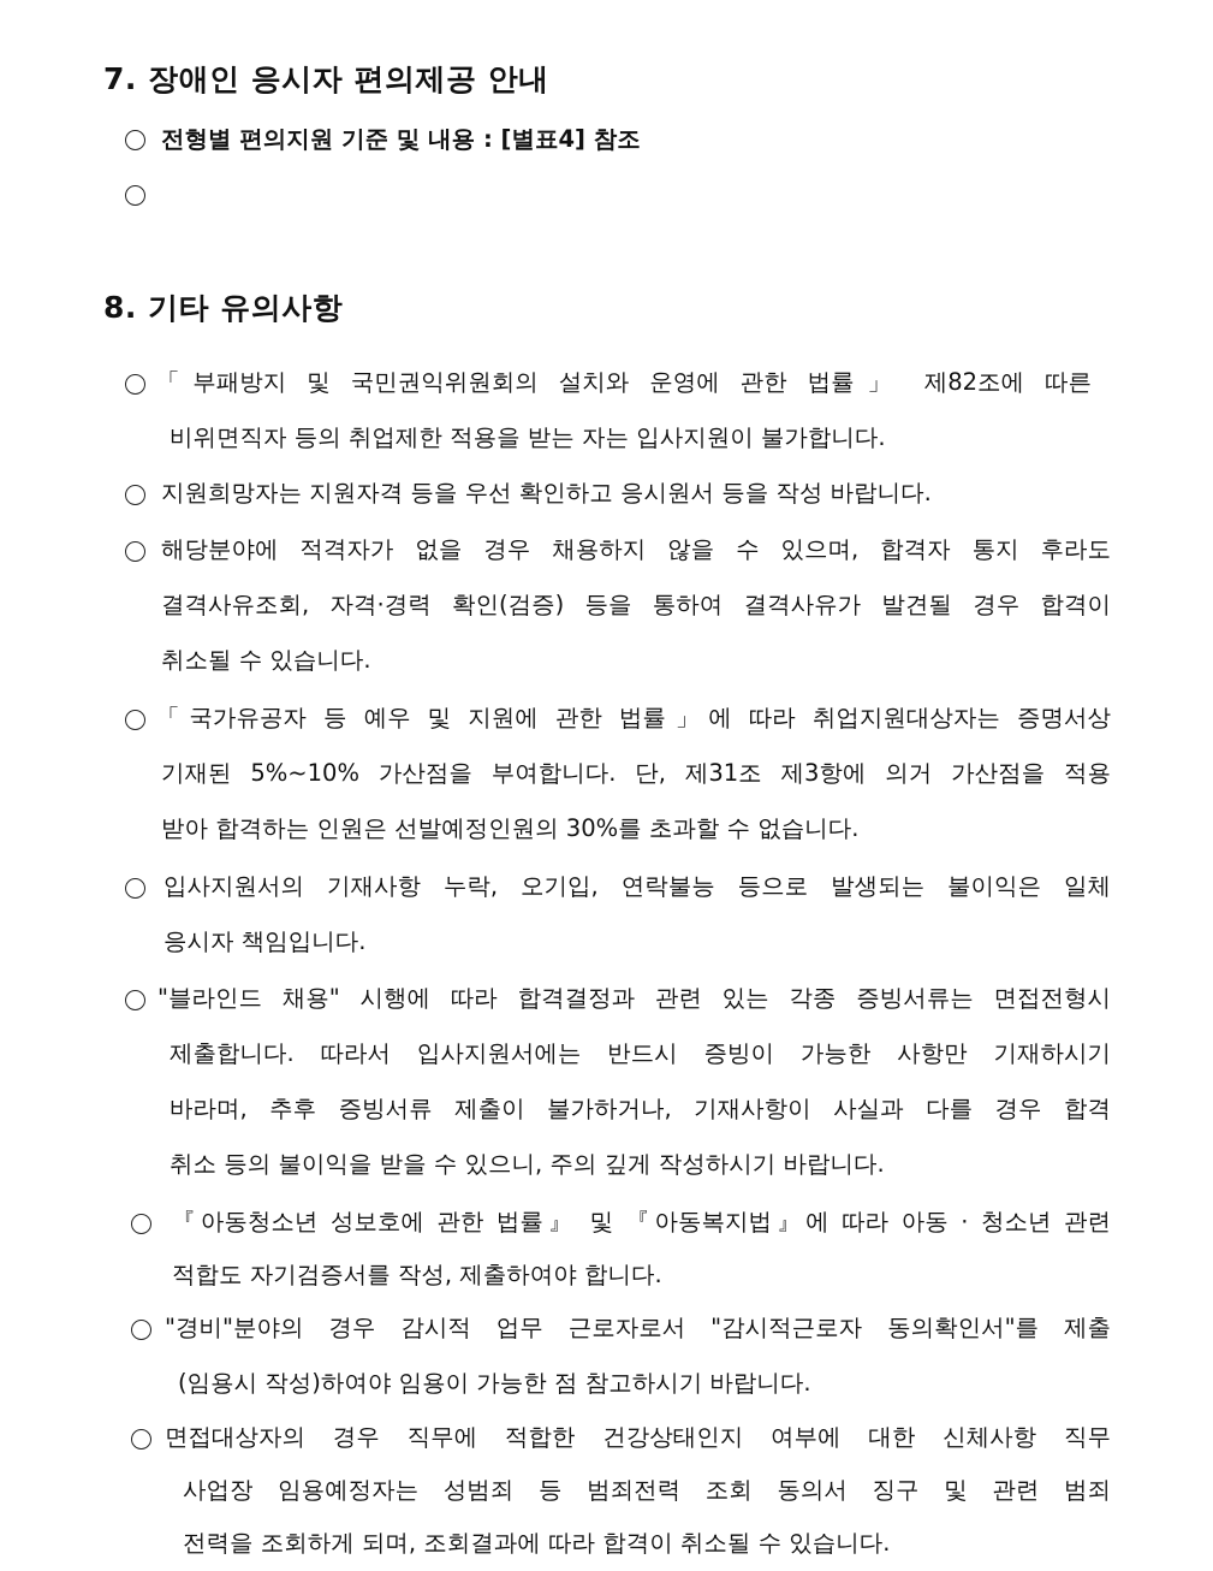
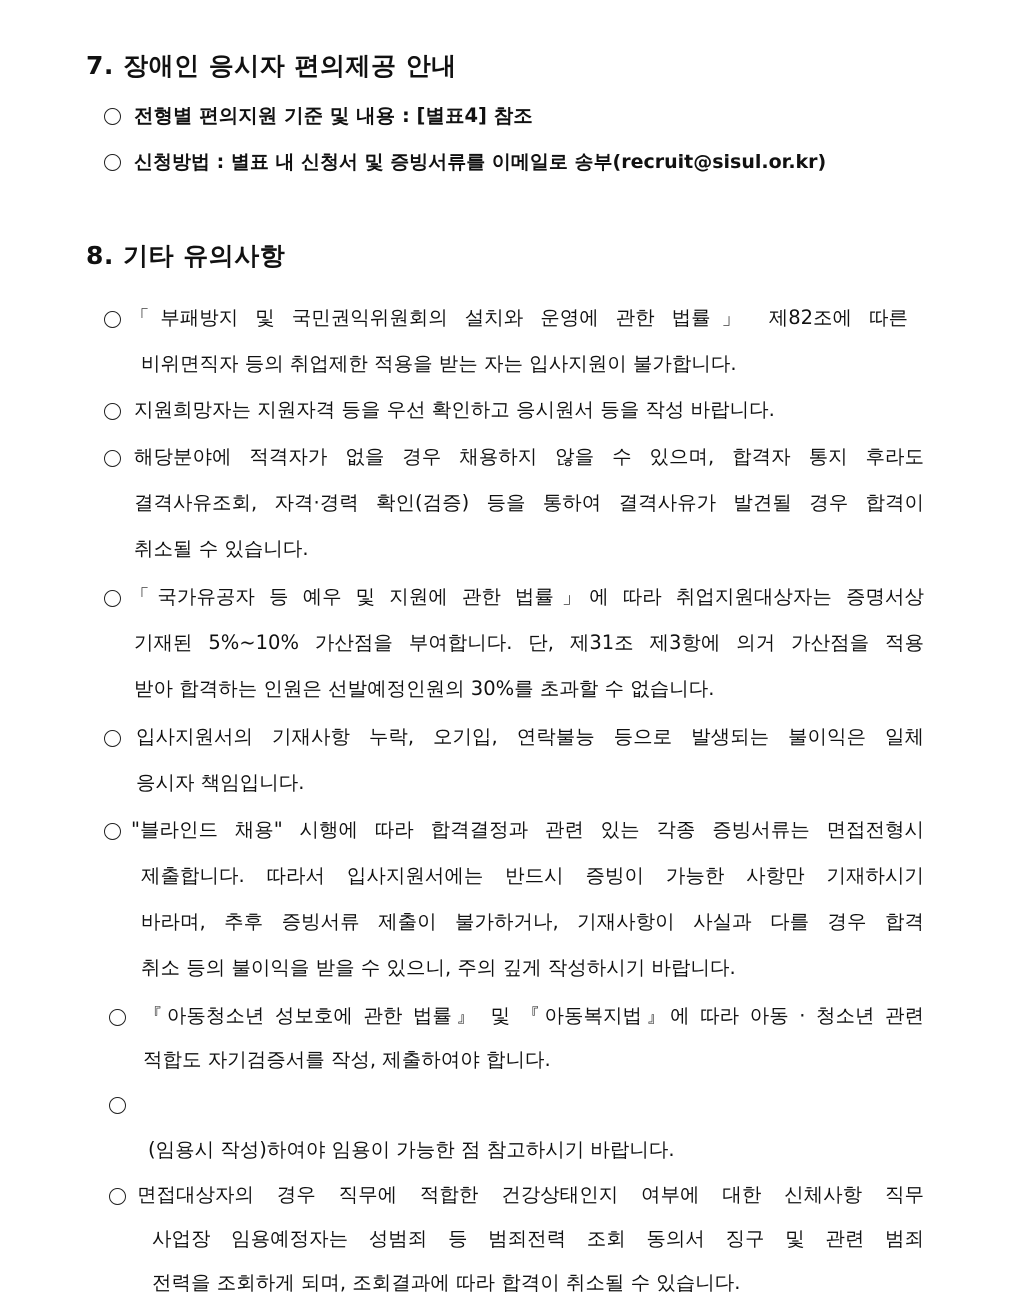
  7. 장애인 응시자 편의제공 안내
  전형별 편의지원 기준 및 내용 : [별표4] 참조
+ 신청방법 : 별표 내 신청서 및 증빙서류를 이메일로 송부(recruit@sisul.or.kr)
  8. 기타 유의사항
  「부패방지 및 국민권익위원회의 설치와 운영에 관한 법률」 제82조에 따른
  비위면직자 등의 취업제한 적용을 받는 자는 입사지원이 불가합니다.
  지원희망자는 지원자격 등을 우선 확인하고 응시원서 등을 작성 바랍니다.
  해당분야에 적격자가 없을 경우 채용하지 않을 수 있으며, 합격자 통지 후라도
  결격사유조회, 자격·경력 확인(검증) 등을 통하여 결격사유가 발견될 경우 합격이
  취소될 수 있습니다.
  「국가유공자 등 예우 및 지원에 관한 법률」에 따라 취업지원대상자는 증명서상
  기재된 5%~10% 가산점을 부여합니다. 단, 제31조 제3항에 의거 가산점을 적용
  받아 합격하는 인원은 선발예정인원의 30%를 초과할 수 없습니다.
  입사지원서의 기재사항 누락, 오기입, 연락불능 등으로 발생되는 불이익은 일체
  응시자 책임입니다.
  "블라인드 채용" 시행에 따라 합격결정과 관련 있는 각종 증빙서류는 면접전형시
  제출합니다. 따라서 입사지원서에는 반드시 증빙이 가능한 사항만 기재하시기
  바라며, 추후 증빙서류 제출이 불가하거나, 기재사항이 사실과 다를 경우 합격
  취소 등의 불이익을 받을 수 있으니, 주의 깊게 작성하시기 바랍니다.
  『아동청소년 성보호에 관한 법률』 및 『아동복지법』에 따라 아동 · 청소년 관련
  적합도 자기검증서를 작성, 제출하여야 합니다.
- "경비"분야의 경우 감시적 업무 근로자로서 "감시적근로자 동의확인서"를 제출
  (임용시 작성)하여야 임용이 가능한 점 참고하시기 바랍니다.
  면접대상자의 경우 직무에 적합한 건강상태인지 여부에 대한 신체사항 직무
  사업장 임용예정자는 성범죄 등 범죄전력 조회 동의서 징구 및 관련 범죄
  전력을 조회하게 되며, 조회결과에 따라 합격이 취소될 수 있습니다.
